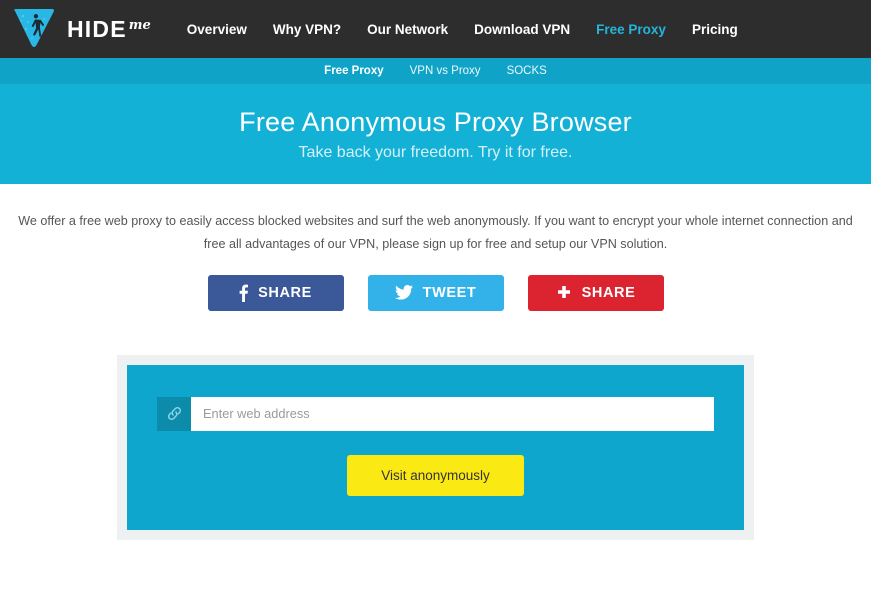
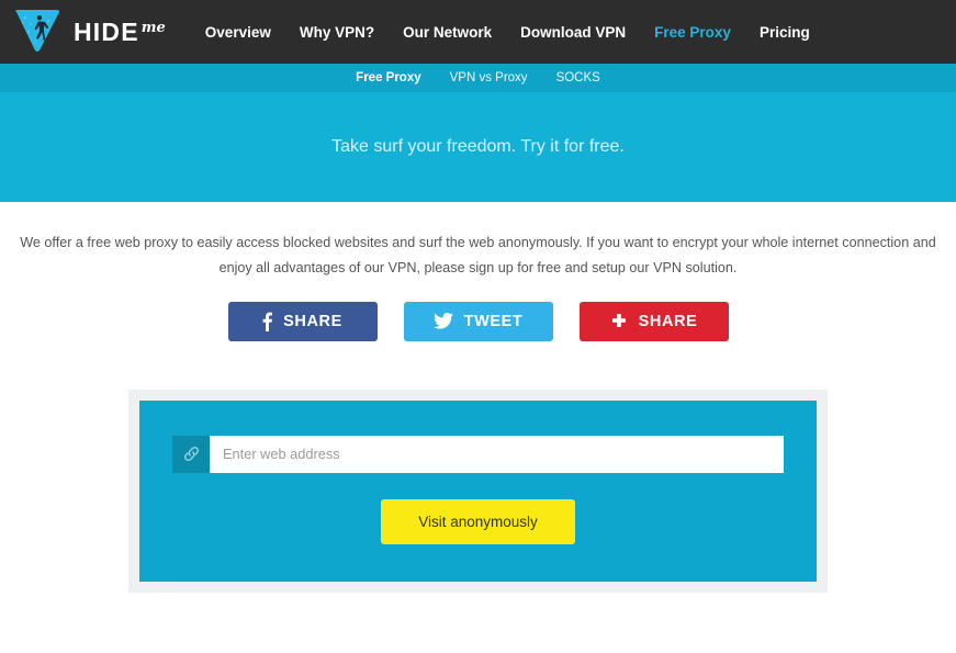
  HIDE
  me
  Overview
  Why VPN?
  Our Network
  Download VPN
  Free Proxy
  Pricing
  Free Proxy
  VPN vs Proxy
  SOCKS
- Free Anonymous Proxy Browser
- Take back your freedom. Try it for free.
+ Take surf your freedom. Try it for free.
- We offer a free web proxy to easily access blocked websites and surf the web anonymously. If you want to encrypt your whole internet connection and free all advantages of our VPN, please sign up for free and setup our VPN solution.
+ We offer a free web proxy to easily access blocked websites and surf the web anonymously. If you want to encrypt your whole internet connection and enjoy all advantages of our VPN, please sign up for free and setup our VPN solution.
  SHARE
  TWEET
  SHARE
  Enter web address
  Visit anonymously
